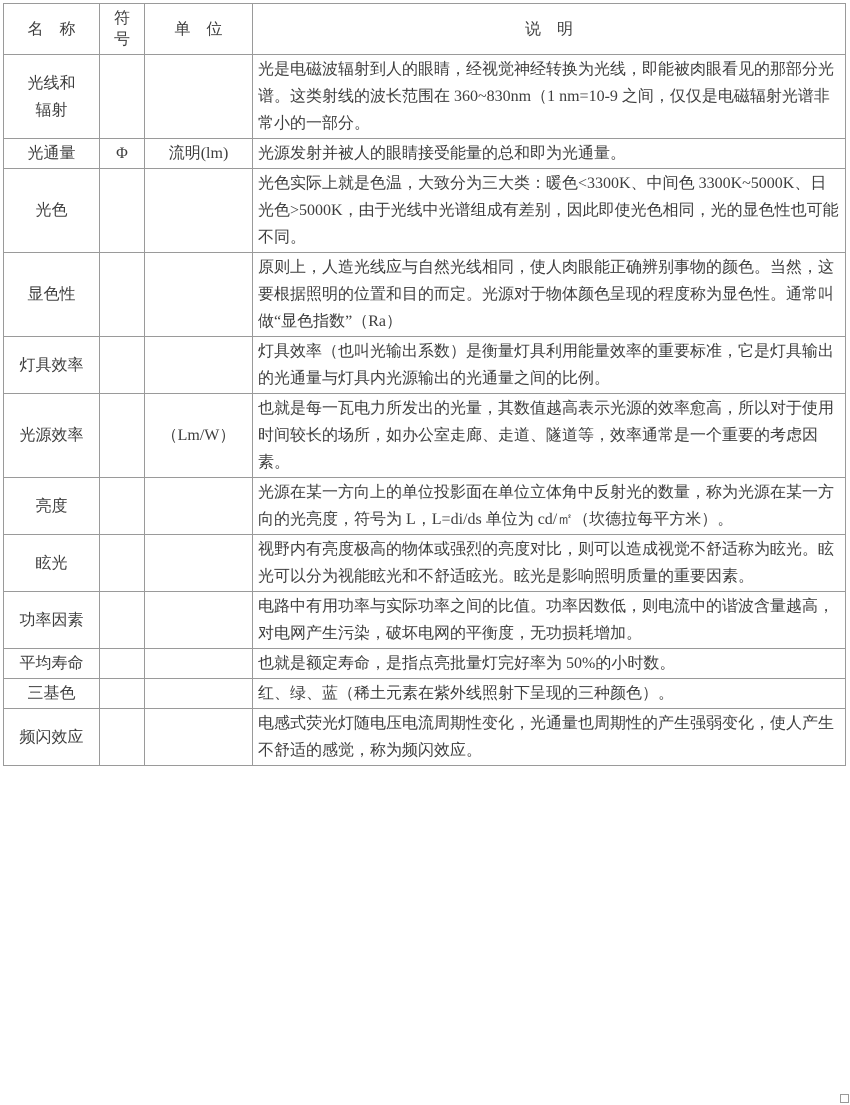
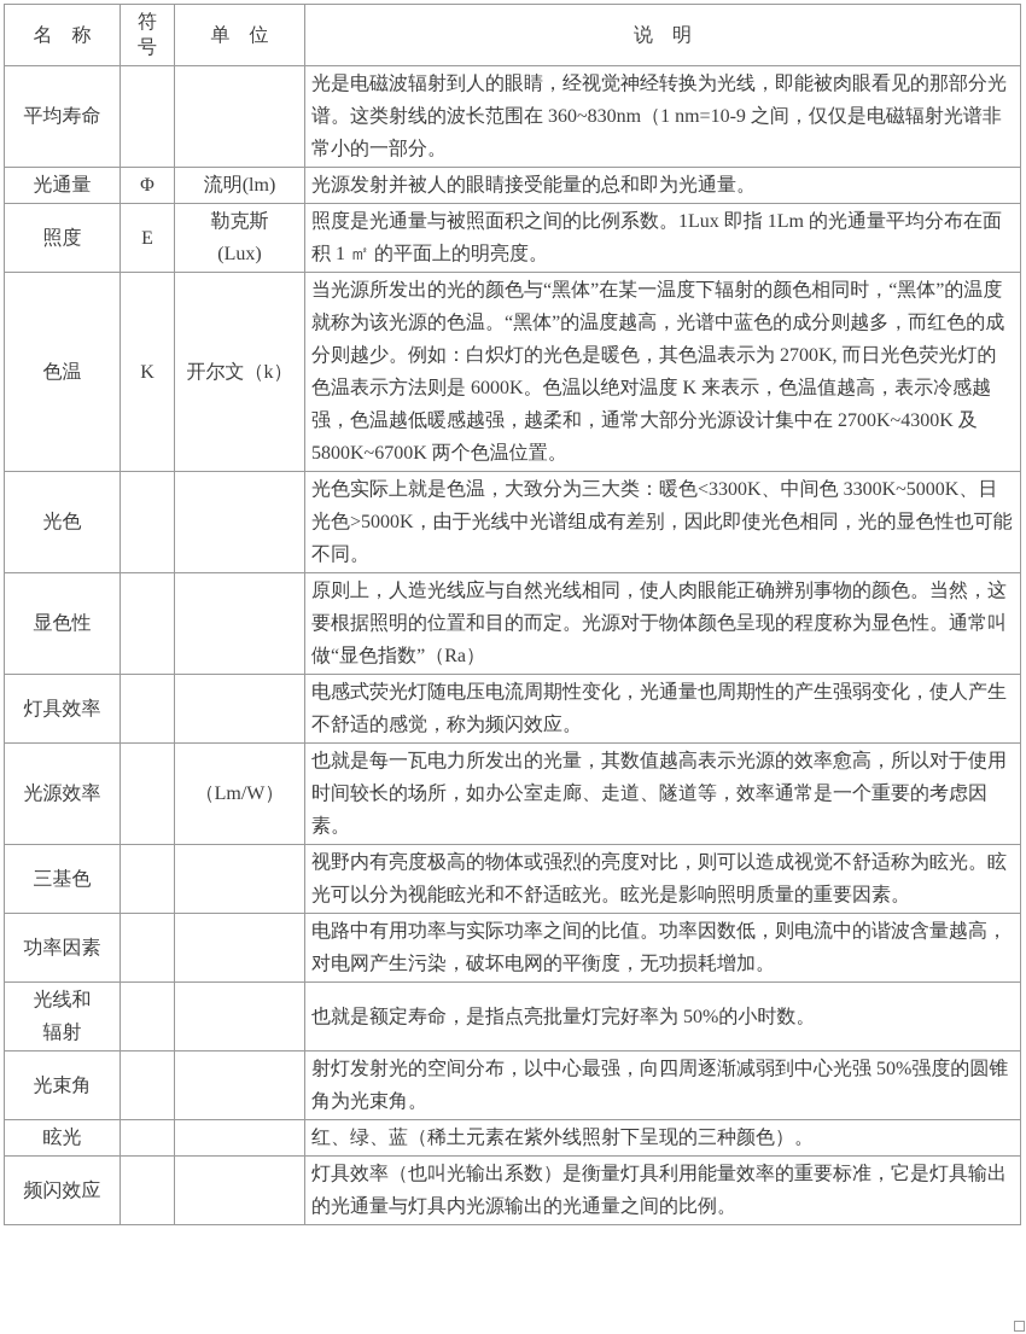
  名 称	符号	单 位	说 明
- 光线和 辐射			光是电磁波辐射到人的眼睛，经视觉神经转换为光线，即能被肉眼看见的那部分光谱。这类射线的波长范围在 360~830nm（1 nm=10-9 之间，仅仅是电磁辐射光谱非常小的一部分。
+ 平均寿命			光是电磁波辐射到人的眼睛，经视觉神经转换为光线，即能被肉眼看见的那部分光谱。这类射线的波长范围在 360~830nm（1 nm=10-9 之间，仅仅是电磁辐射光谱非常小的一部分。
  光通量	Φ	流明(lm)	光源发射并被人的眼睛接受能量的总和即为光通量。
+ 照度	E	勒克斯 (Lux)	照度是光通量与被照面积之间的比例系数。1Lux 即指 1Lm 的光通量平均分布在面积 1 ㎡ 的平面上的明亮度。
+ 色温	K	开尔文（k）	当光源所发出的光的颜色与“黑体”在某一温度下辐射的颜色相同时，“黑体”的温度就称为该光源的色温。“黑体”的温度越高，光谱中蓝色的成分则越多，而红色的成分则越少。例如：白炽灯的光色是暖色，其色温表示为 2700K, 而日光色荧光灯的色温表示方法则是 6000K。色温以绝对温度 K 来表示，色温值越高，表示冷感越强，色温越低暖感越强，越柔和，通常大部分光源设计集中在 2700K~4300K 及 5800K~6700K 两个色温位置。
  光色			光色实际上就是色温，大致分为三大类：暖色<3300K、中间色 3300K~5000K、日光色>5000K，由于光线中光谱组成有差别，因此即使光色相同，光的显色性也可能不同。
  显色性			原则上，人造光线应与自然光线相同，使人肉眼能正确辨别事物的颜色。当然，这要根据照明的位置和目的而定。光源对于物体颜色呈现的程度称为显色性。通常叫做“显色指数”（Ra）
- 灯具效率			灯具效率（也叫光输出系数）是衡量灯具利用能量效率的重要标准，它是灯具输出的光通量与灯具内光源输出的光通量之间的比例。
+ 灯具效率			电感式荧光灯随电压电流周期性变化，光通量也周期性的产生强弱变化，使人产生不舒适的感觉，称为频闪效应。
  光源效率		（Lm/W）	也就是每一瓦电力所发出的光量，其数值越高表示光源的效率愈高，所以对于使用时间较长的场所，如办公室走廊、走道、隧道等，效率通常是一个重要的考虑因素。
- 亮度			光源在某一方向上的单位投影面在单位立体角中反射光的数量，称为光源在某一方向的光亮度，符号为 L，L=di/ds 单位为 cd/㎡（坎德拉每平方米）。
- 眩光			视野内有亮度极高的物体或强烈的亮度对比，则可以造成视觉不舒适称为眩光。眩光可以分为视能眩光和不舒适眩光。眩光是影响照明质量的重要因素。
+ 三基色			视野内有亮度极高的物体或强烈的亮度对比，则可以造成视觉不舒适称为眩光。眩光可以分为视能眩光和不舒适眩光。眩光是影响照明质量的重要因素。
  功率因素			电路中有用功率与实际功率之间的比值。功率因数低，则电流中的谐波含量越高，对电网产生污染，破坏电网的平衡度，无功损耗增加。
- 平均寿命			也就是额定寿命，是指点亮批量灯完好率为 50%的小时数。
+ 光线和 辐射			也就是额定寿命，是指点亮批量灯完好率为 50%的小时数。
+ 光束角			射灯发射光的空间分布，以中心最强，向四周逐渐减弱到中心光强 50%强度的圆锥角为光束角。
- 三基色			红、绿、蓝（稀土元素在紫外线照射下呈现的三种颜色）。
+ 眩光			红、绿、蓝（稀土元素在紫外线照射下呈现的三种颜色）。
- 频闪效应			电感式荧光灯随电压电流周期性变化，光通量也周期性的产生强弱变化，使人产生不舒适的感觉，称为频闪效应。
+ 频闪效应			灯具效率（也叫光输出系数）是衡量灯具利用能量效率的重要标准，它是灯具输出的光通量与灯具内光源输出的光通量之间的比例。
